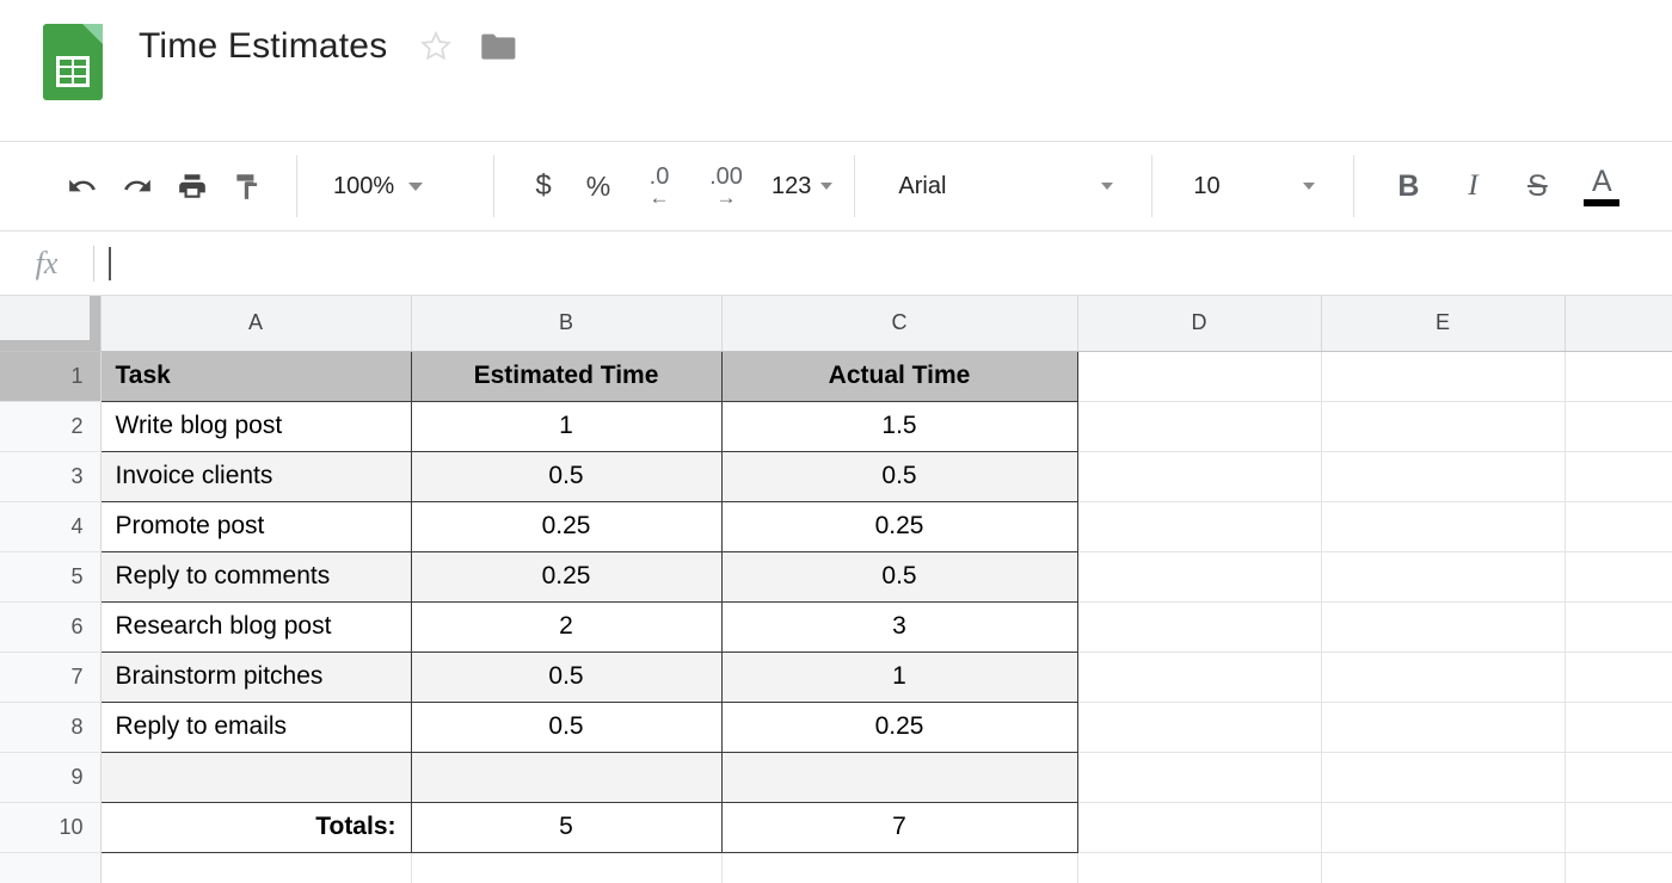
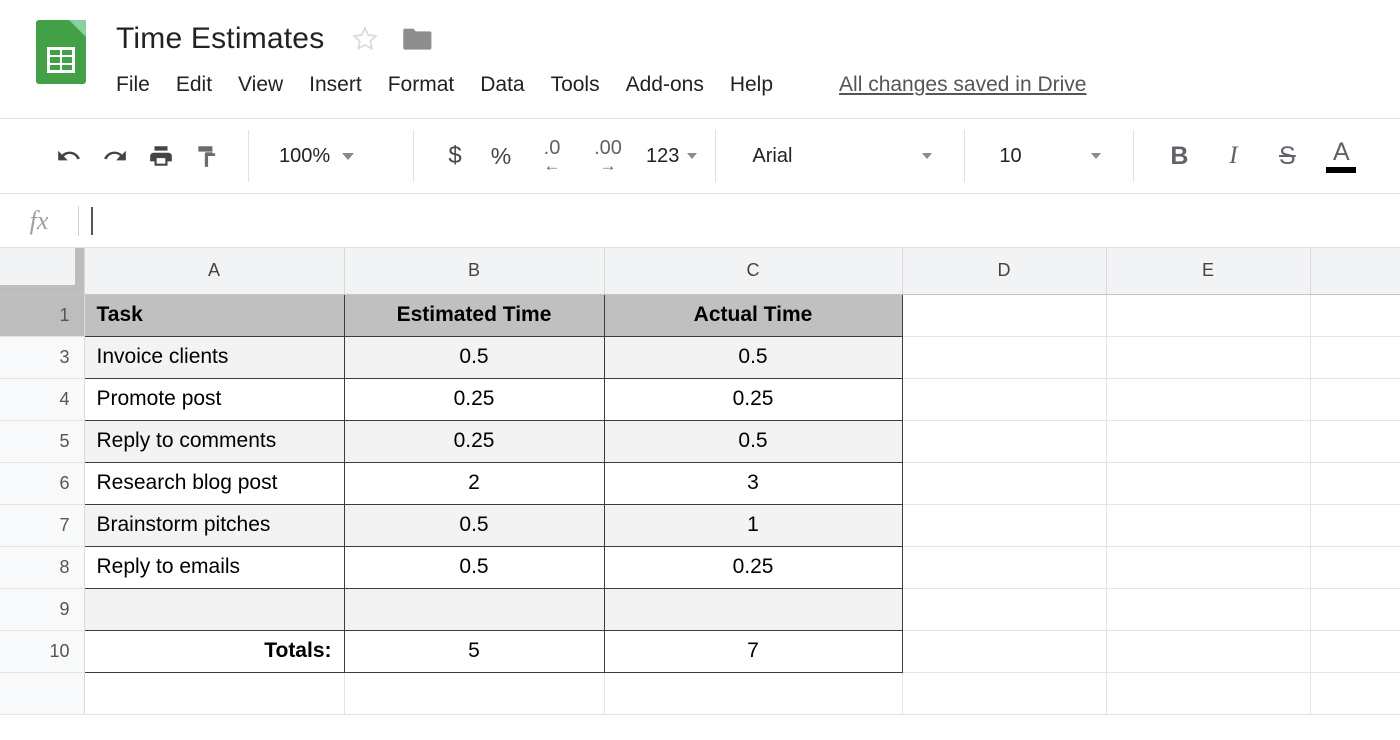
  Time Estimates
+ File
+ Edit
+ View
+ Insert
+ Format
+ Data
+ Tools
+ Add-ons
+ Help
+ All changes saved in Drive
  100%
  $
  %
  .0
  ←
  .00
  →
  123
  Arial
  10
  B
  I
  S
  A
  fx
  	A	B	C	D	E
  1	Task	Estimated Time	Actual Time
- 2	Write blog post	1	1.5
  3	Invoice clients	0.5	0.5
  4	Promote post	0.25	0.25
  5	Reply to comments	0.25	0.5
  6	Research blog post	2	3
  7	Brainstorm pitches	0.5	1
  8	Reply to emails	0.5	0.25
  9
  10	Totals:	5	7
